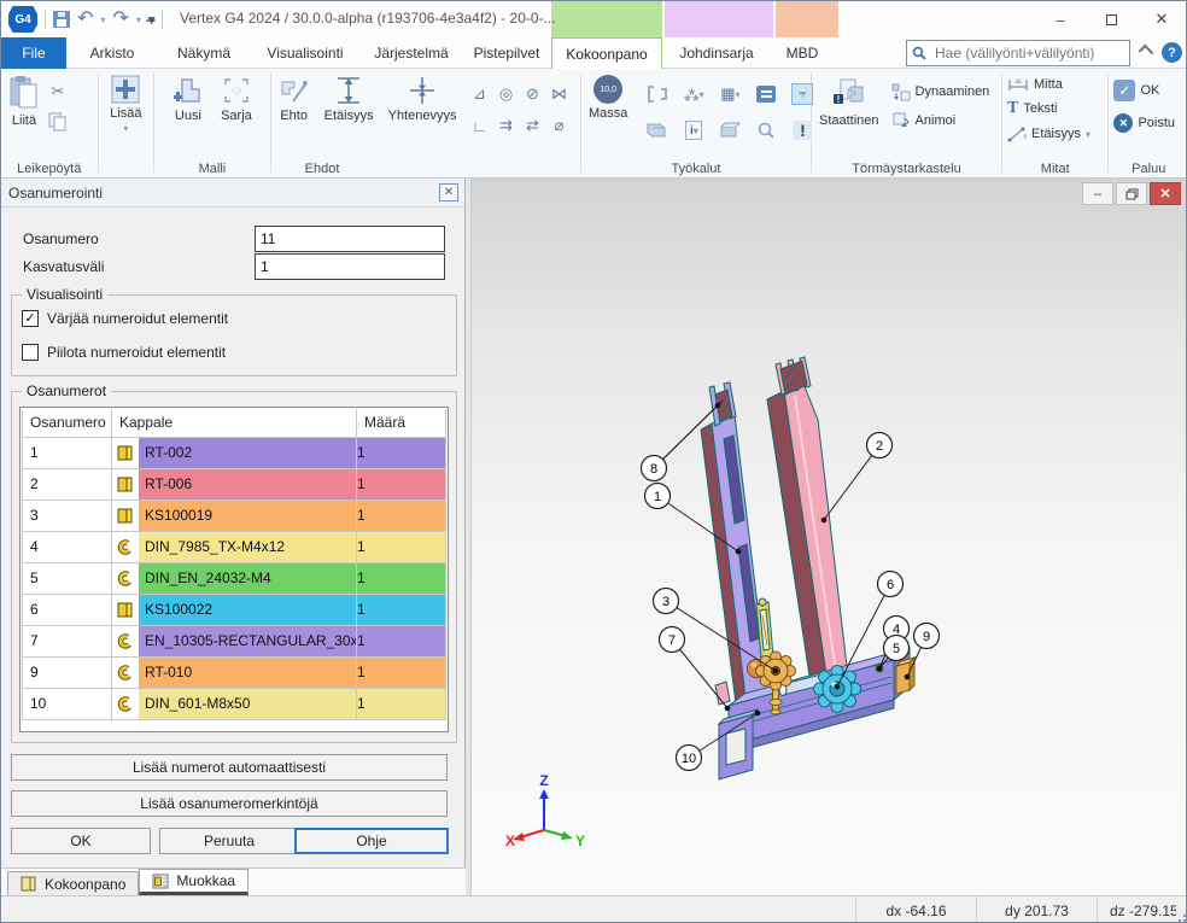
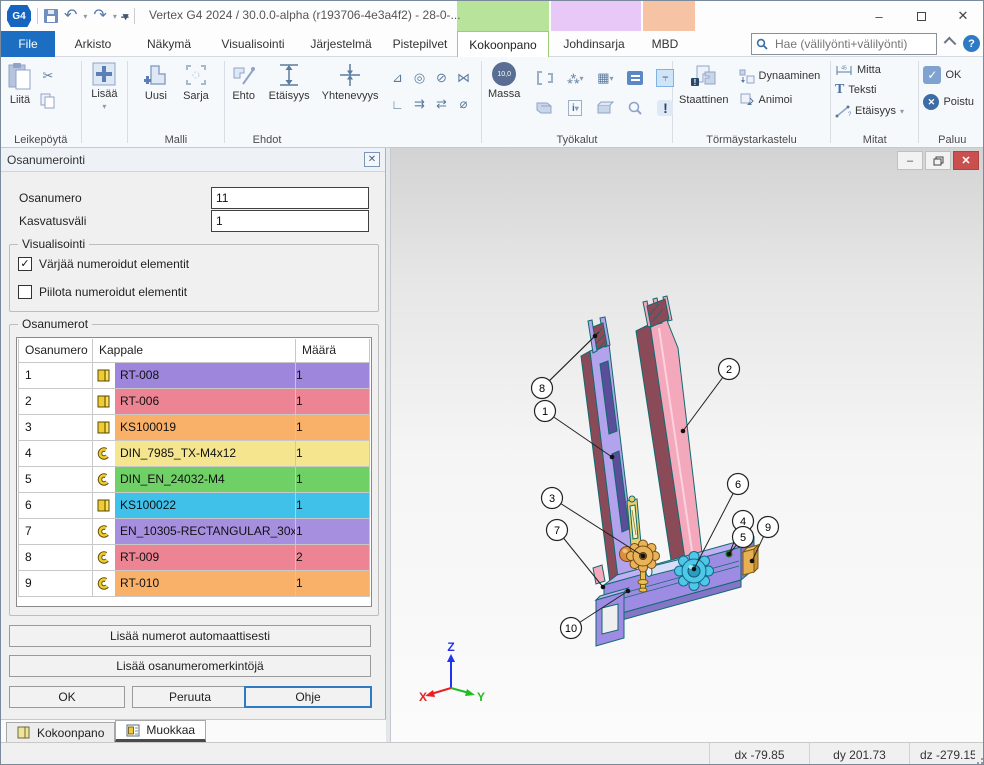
  G4
  ↶
  ▾
  ↷
  ▾
  ▾̶
- Vertex G4 2024 / 30.0.0-alpha (r193706-4e3a4f2) - 20-0-...
+ Vertex G4 2024 / 30.0.0-alpha (r193706-4e3a4f2) - 28-0-...
  –
  ✕
  File
  Arkisto
  Näkymä
  Visualisointi
  Järjestelmä
  Pistepilvet
  Kokoonpano
  Johdinsarja
  MBD
  Hae (välilyönti+välilyönti)
  ?
  Liitä
  ✂
  Leikepöytä
  Lisää
  ▾
  Uusi
  Sarja
  Malli
  Ehto
  Etäisyys
  Yhtenevyys
  ⊿
  ◎
  ⊘
  ⋈
  ∟
  ⇉
  ⇄
  ⌀
  Ehdot
  Massa
  ⁂
  ▾
  ▦
  ▾
  ⫧
  i
  ▾
  !
  Työkalut
  !
  Staattinen
  Dynaaminen
  Animoi
  Törmäystarkastelu
  Mitta
  T
  Teksti
  Etäisyys
  ▾
  Mitat
  ✓
  OK
  ✕
  Poistu
  Paluu
  Osanumerointi
  ✕
  Osanumero
  11
  Kasvatusväli
  1
  Visualisointi
  ✓
  Värjää numeroidut elementit
  Piilota numeroidut elementit
  Osanumerot
  Osanumero	Kappale	Määrä
- 1	RT-002	1
+ 1	RT-008	1
  2	RT-006	1
  3	KS100019	1
  4	DIN_7985_TX-M4x12	1
  5	DIN_EN_24032-M4	1
  6	KS100022	1
  7	EN_10305-RECTANGULAR_30x	1
+ 8	RT-009	2
  9	RT-010	1
- 10	DIN_601-M8x50	1
  Lisää numerot automaattisesti
  Lisää osanumeromerkintöjä
  OK
  Peruuta
  Ohje
  Kokoonpano
  Muokkaa
  8
  1
  2
  3
  7
  6
  4
  5
  9
  10
  Z
  X
  Y
  –
  ✕
- dx -64.16
+ dx -79.85
  dy 201.73
  dz -279.15
